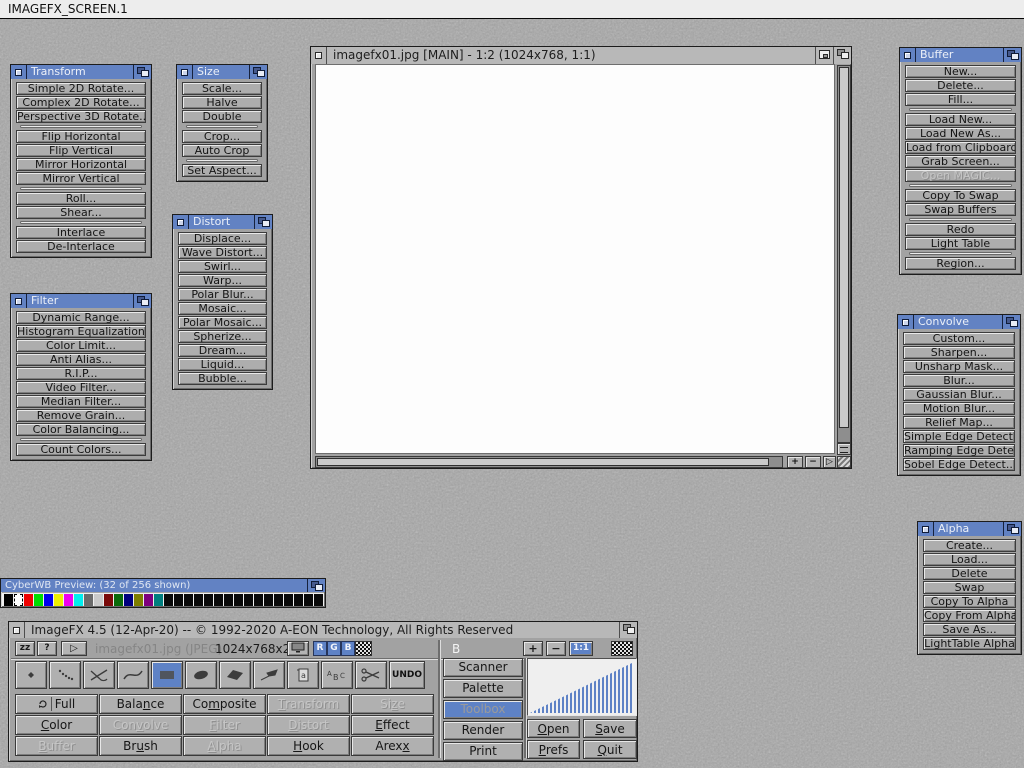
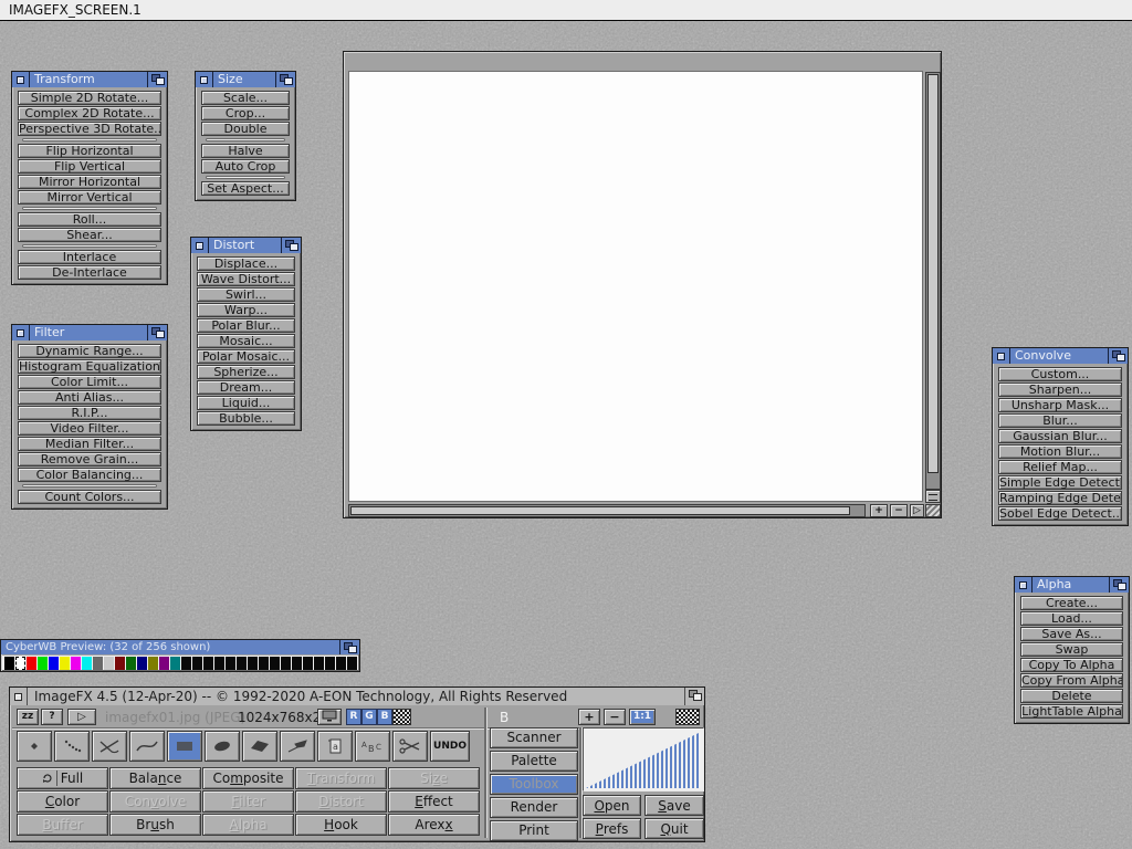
  IMAGEFX_SCREEN.1
  Transform
  Simple 2D Rotate...
  Complex 2D Rotate...
  Perspective 3D Rotate..
  Flip Horizontal
  Flip Vertical
  Mirror Horizontal
  Mirror Vertical
  Roll...
  Shear...
  Interlace
  De-Interlace
  Size
  Scale...
- Halve
+ Crop...
  Double
- Crop...
+ Halve
  Auto Crop
  Set Aspect...
  Distort
  Displace...
  Wave Distort...
  Swirl...
  Warp...
  Polar Blur...
  Mosaic...
  Polar Mosaic...
  Spherize...
  Dream...
  Liquid...
  Bubble...
  Filter
  Dynamic Range...
  Histogram Equalization
  Color Limit...
  Anti Alias...
  R.I.P...
  Video Filter...
  Median Filter...
  Remove Grain...
  Color Balancing...
  Count Colors...
- Buffer
- New...
- Delete...
- Fill...
- Load New...
- Load New As...
- Load from Clipboard
- Grab Screen...
- Open MAGIC...
- Copy To Swap
- Swap Buffers
- Redo
- Light Table
- Region...
  Convolve
  Custom...
  Sharpen...
  Unsharp Mask...
  Blur...
  Gaussian Blur...
  Motion Blur...
  Relief Map...
  Simple Edge Detect.
  Ramping Edge Dete
  Sobel Edge Detect...
  Alpha
  Create...
  Load...
- Delete
+ Save As...
  Swap
  Copy To Alpha
  Copy From Alpha
- Save As...
+ Delete
  LightTable Alpha
- imagefx01.jpg [MAIN] - 1:2 (1024x768, 1:1)
  +
  −
  ▷
  CyberWB Preview: (32 of 256 shown)
  ImageFX 4.5 (12-Apr-20) -- © 1992-2020 A-EON Technology, All Rights Reserved
  zz
  ?
  ▷
  imagefx01.jpg (JPEG)
  1024x768x
  R
  G
  B
  B
  +
  −
  1:1
  a
  A
  B
  C
  UNDO
  Full
  Bala
  n
  ce
  Co
  m
  posite
  T
  ransform
  Si
  z
  e
  C
  olor
  Con
  v
  olve
  F
  ilter
  D
  istort
  E
  ffect
  B
  uffer
  Br
  u
  sh
  A
  lpha
  H
  ook
  Arex
  x
  Scanner
  Palette
  Toolbox
  Render
  Print
  O
  pen
  S
  ave
  P
  refs
  Q
  uit
